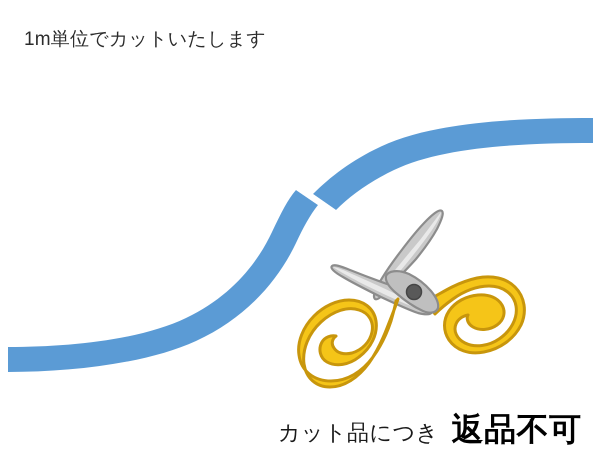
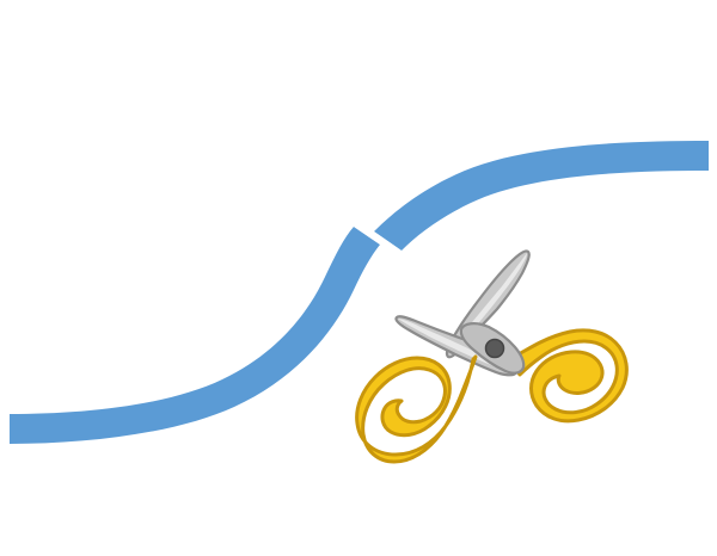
- 1m単位でカットいたします
- カット品につき 返品不可
